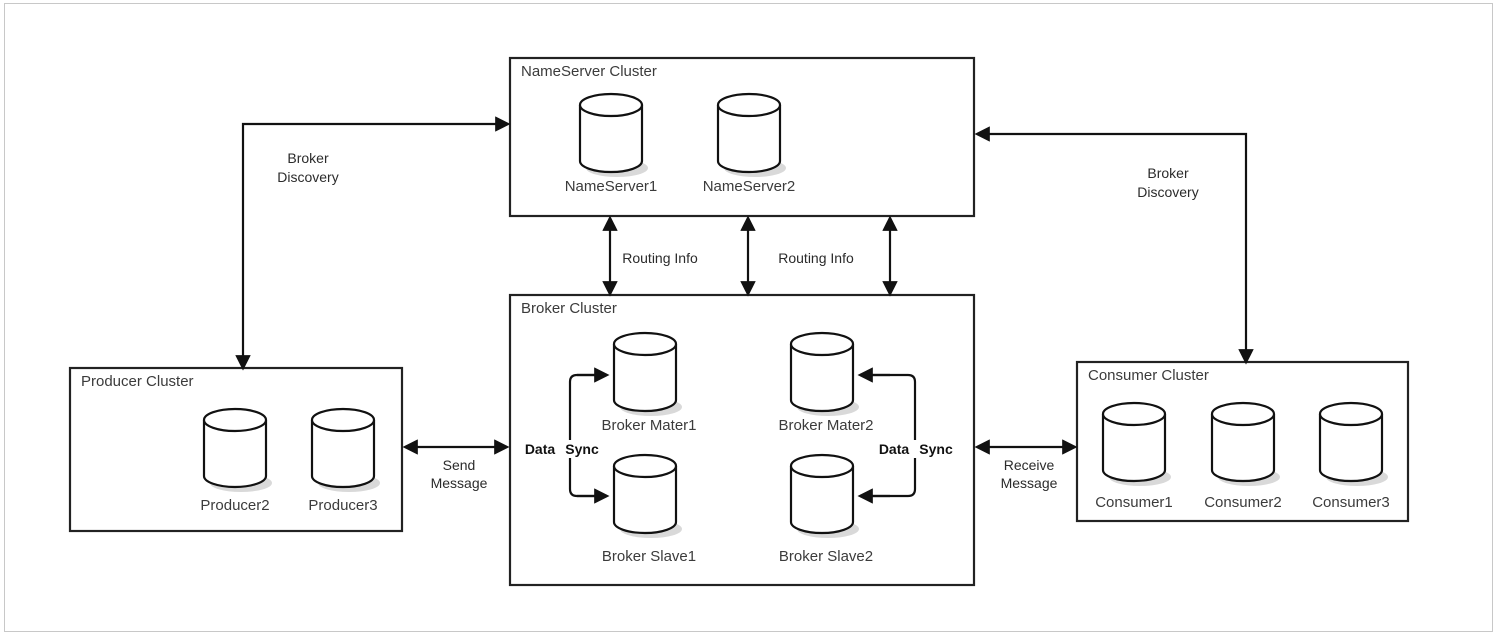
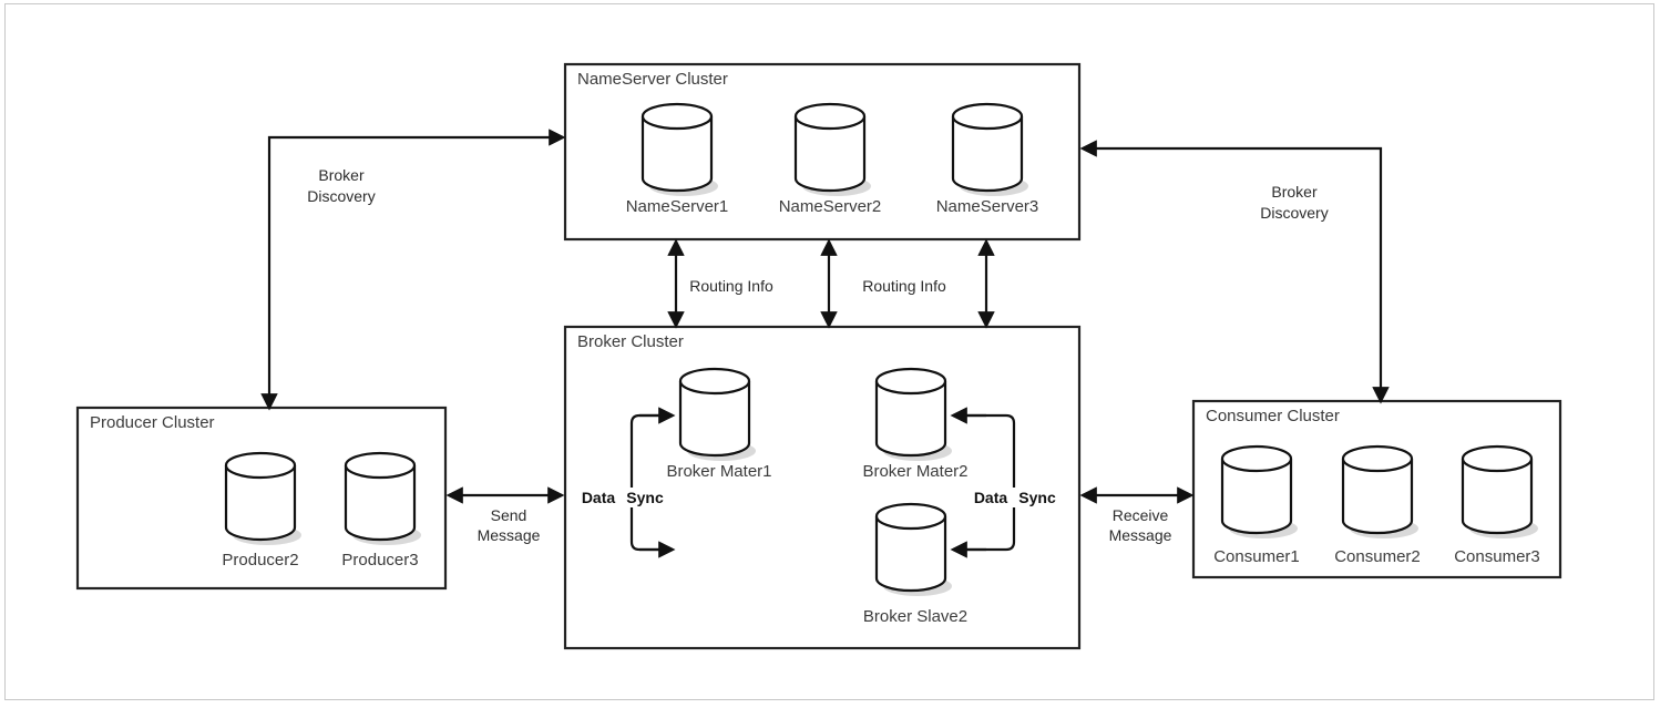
  NameServer Cluster
  Broker Cluster
  Producer Cluster
  Consumer Cluster
  NameServer1
  NameServer2
+ NameServer3
  Broker Mater1
  Broker Mater2
- Broker Slave1
  Broker Slave2
  Producer2
  Producer3
  Consumer1
  Consumer2
  Consumer3
  Broker
  Discovery
  Broker
  Discovery
  Routing Info
  Routing Info
  Send
  Message
  Receive
  Message
  Data
  Sync
  Data
  Sync
